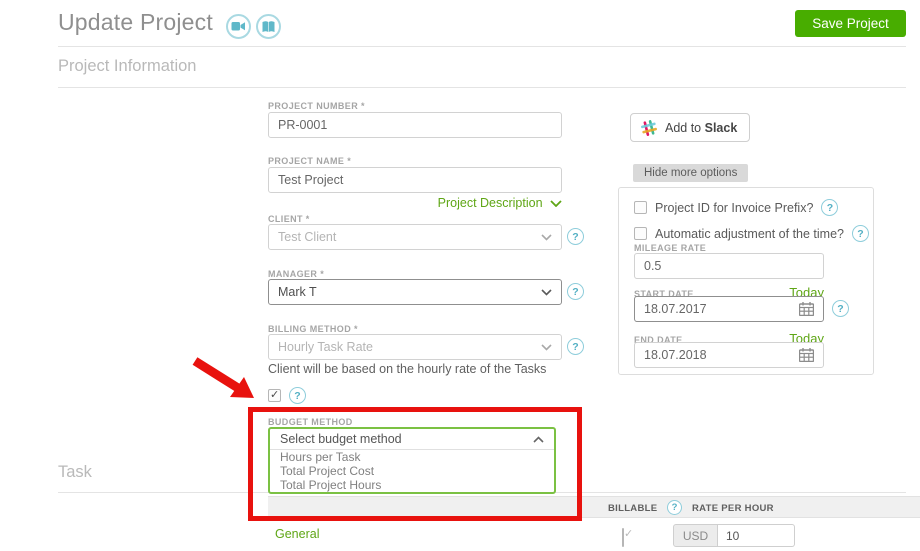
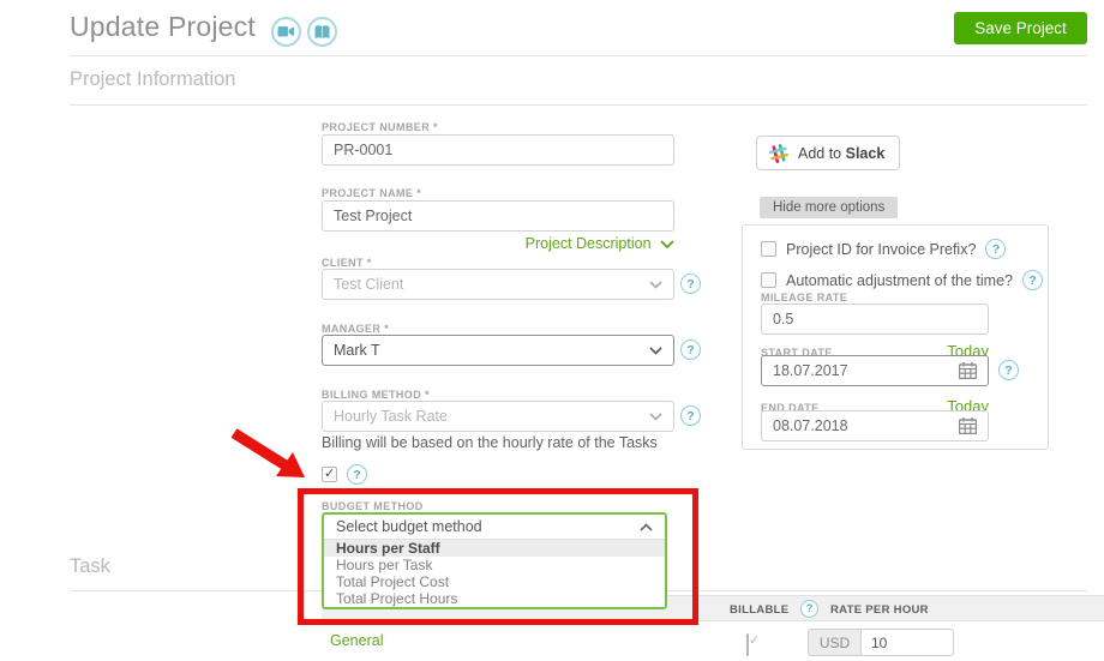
  Update Project
  Save Project
  Project Information
  PROJECT NUMBER *
  PR-0001
  PROJECT NAME *
  Test Project
  Project Description
  CLIENT *
  Test Client
  MANAGER *
  Mark T
  BILLING METHOD *
  Hourly Task Rate
- Client will be based on the hourly rate of the Tasks
+ Billing will be based on the hourly rate of the Tasks
  BUDGET METHOD
  Select budget method
+ Hours per Staff
  Hours per Task
  Total Project Cost
  Total Project Hours
  Add to Slack
  Hide more options
  Project ID for Invoice Prefix?
  Automatic adjustment of the time?
  MILEAGE RATE
  0.5
  START DATE
  Today
  18.07.2017
  END DATE
  Today
- 18.07.2018
+ 08.07.2018
  Task
  BILLABLE
  RATE PER HOUR
  General
  USD
  10
